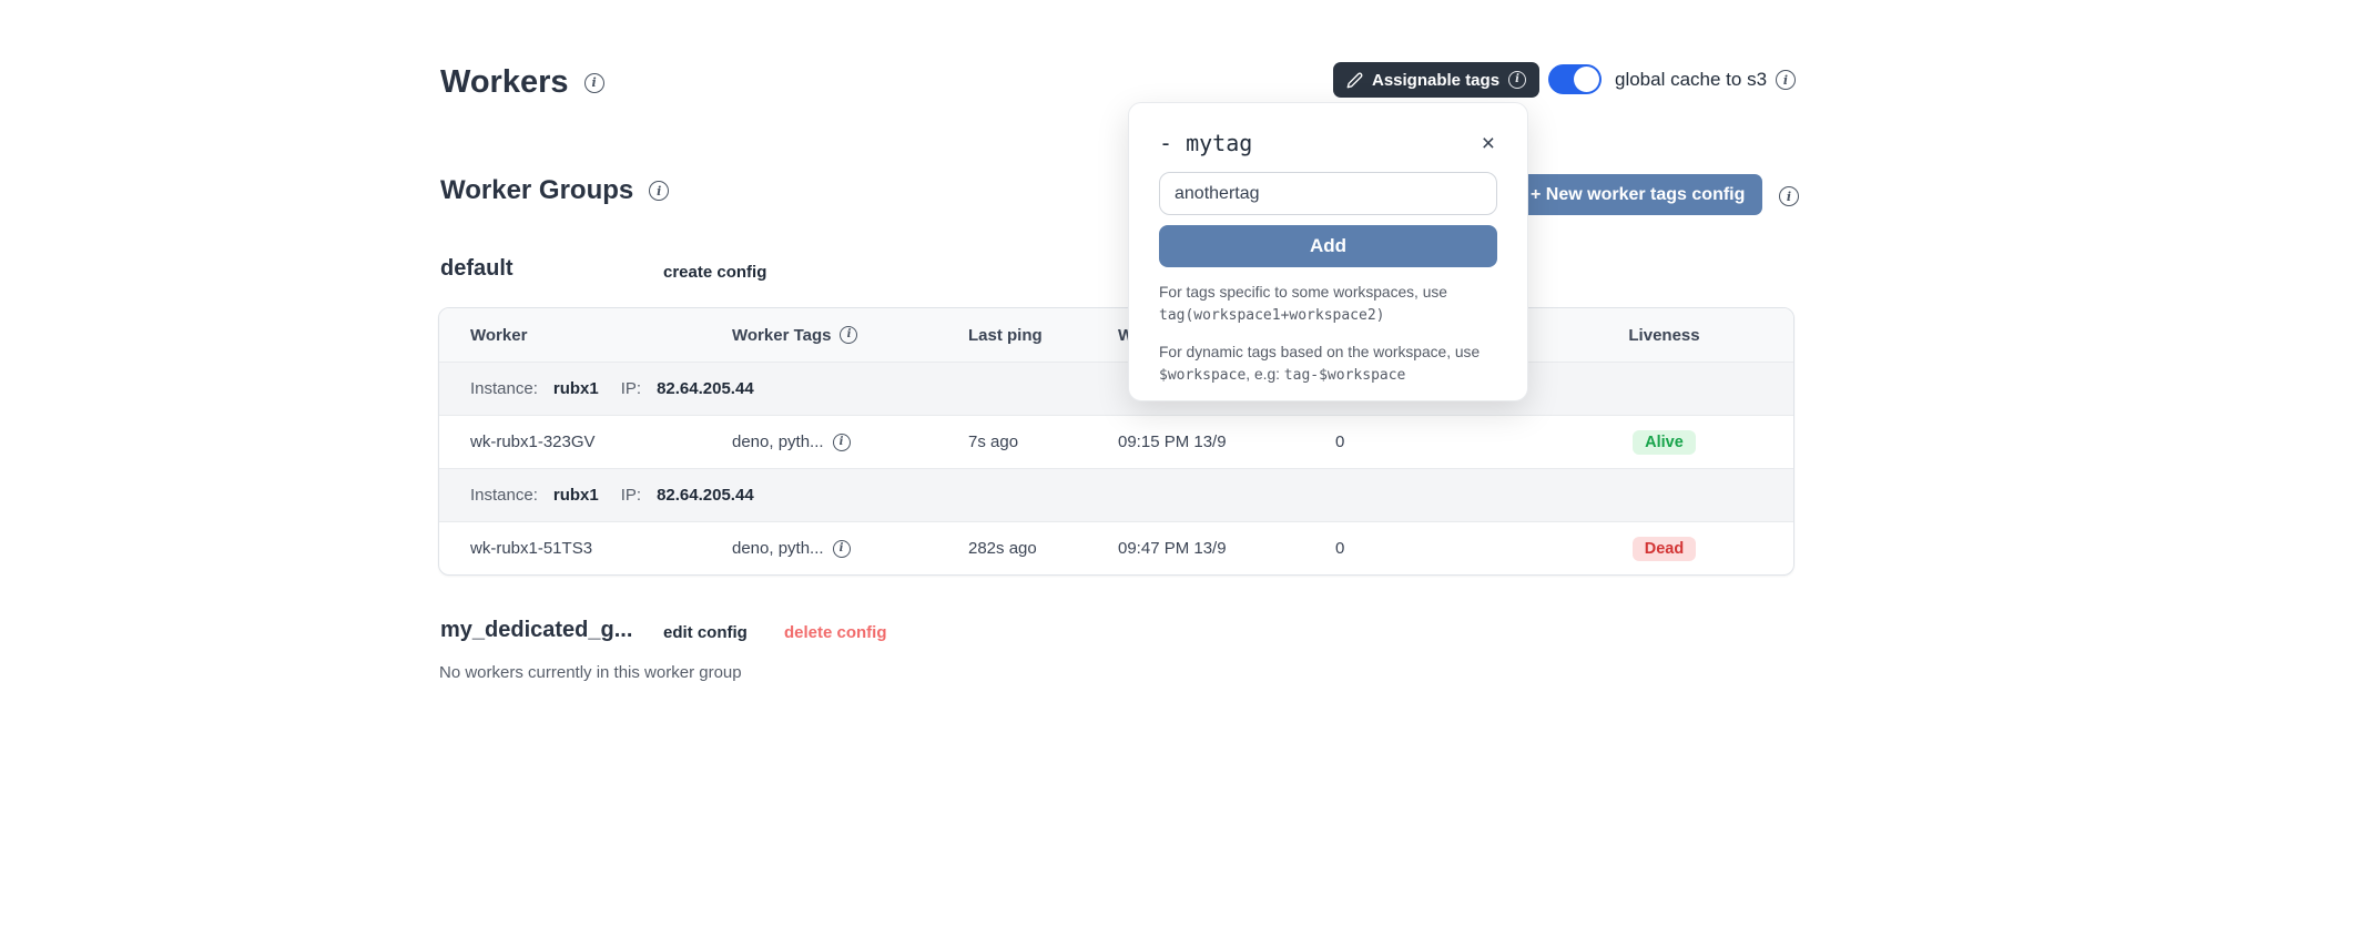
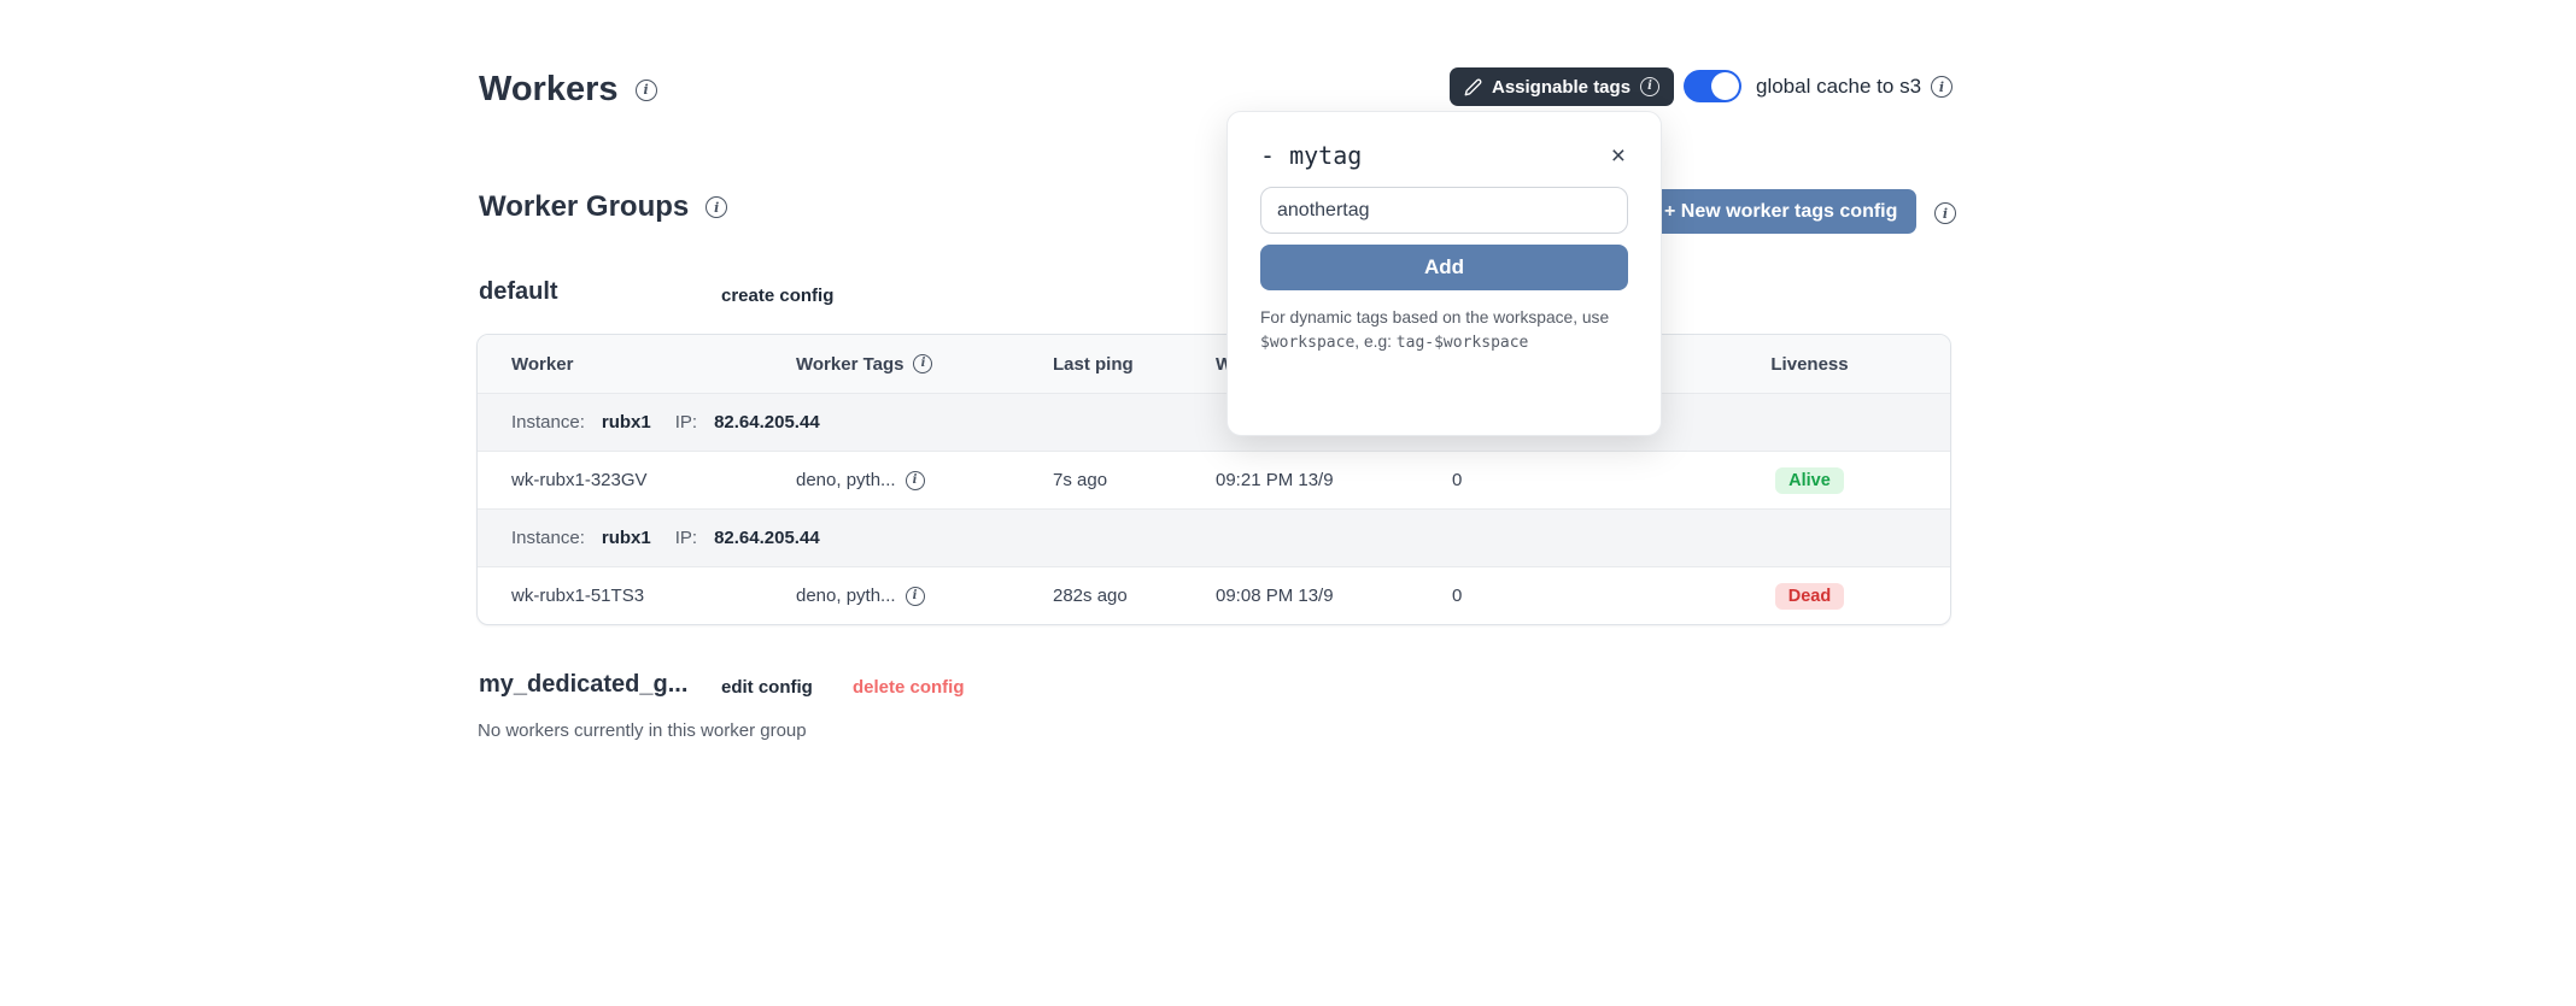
  Workers
  i
  Assignable tags
  i
  global cache to s3
  i
  Worker Groups
  i
  + New worker tags config
  i
  default
  create config
  Worker
  Worker Tags
  i
  Last ping
  Liveness
  Instance:
  rubx1
  IP:
  82.64.205.44
  wk-rubx1-323GV
  deno, pyth...
  i
  7s ago
- 09:15 PM 13/9
+ 09:21 PM 13/9
  0
  Alive
  Instance:
  rubx1
  IP:
  82.64.205.44
  wk-rubx1-51TS3
  deno, pyth...
  i
  282s ago
- 09:47 PM 13/9
+ 09:08 PM 13/9
  0
  Dead
  my_dedicated_g...
  edit config
  delete config
  No workers currently in this worker group
  - mytag
  ×
  anothertag Add
- For tags specific to some workspaces, use
- tag(workspace1+workspace2)
  For dynamic tags based on the workspace, use
  $workspace, e.g: tag-$workspace
